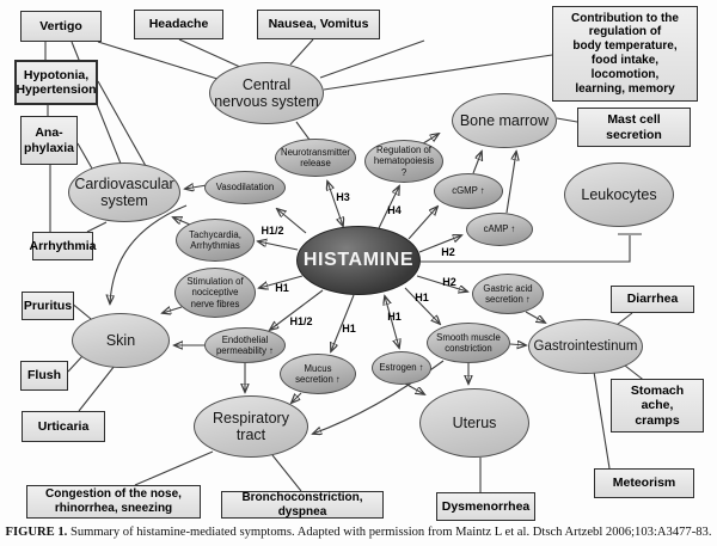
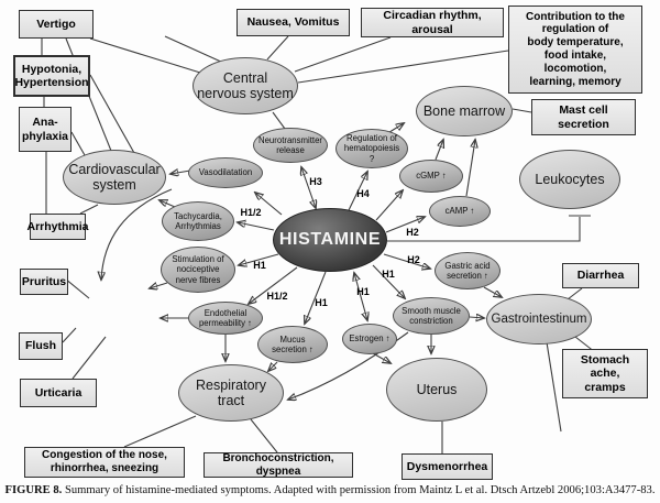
  Vertigo
- Headache
  Nausea, Vomitus
+ Circadian rhythm, arousal
  Contribution to the
  regulation of
  body temperature,
  food intake,
  locomotion,
  learning, memory
  Hypotonia,
  Hypertension
  Ana-
  phylaxia
  Arrhythmia
  Pruritus
  Flush
  Urticaria
  Congestion of the nose,
  rhinorrhea, sneezing
  Bronchoconstriction, dyspnea
  Dysmenorrhea
- Meteorism
  Mast cell secretion
  Diarrhea
  Stomach ache,
  cramps
  Central
  nervous system
  Cardiovascular
  system
  Bone marrow
  Leukocytes
- Skin
  Respiratory
  tract
  Uterus
  Gastrointestinum
  Neurotransmitter
  release
  Regulation of
  hematopoiesis
  ?
  Vasodilatation
  Tachycardia,
  Arrhythmias
  cGMP ↑
  cAMP ↑
  Stimulation of
  nociceptive
  nerve fibres
  Endothelial
  permeability ↑
  Mucus
  secretion ↑
  Estrogen ↑
  Smooth muscle
  constriction
  Gastric acid
  secretion ↑
  HISTAMINE
  H3
  H4
  H1/2
  H1
  H1/2
  H1
  H1
  H1
  H2
  H2
- FIGURE 1. Summary of histamine-mediated symptoms. Adapted with permission from Maintz L et al. Dtsch Artzebl 2006;103:A3477-83.
+ FIGURE 8. Summary of histamine-mediated symptoms. Adapted with permission from Maintz L et al. Dtsch Artzebl 2006;103:A3477-83.
